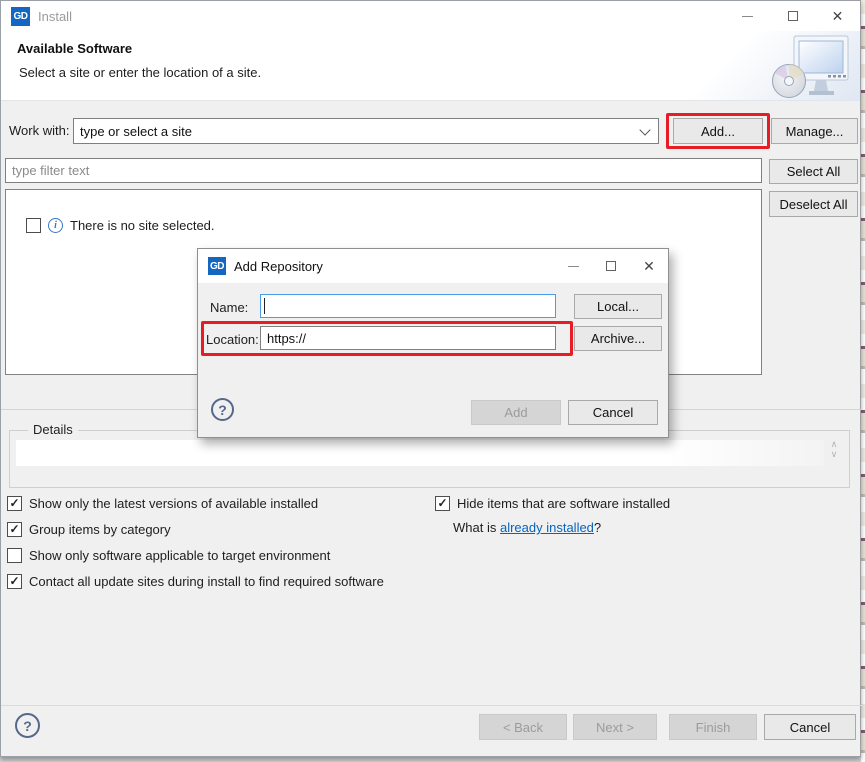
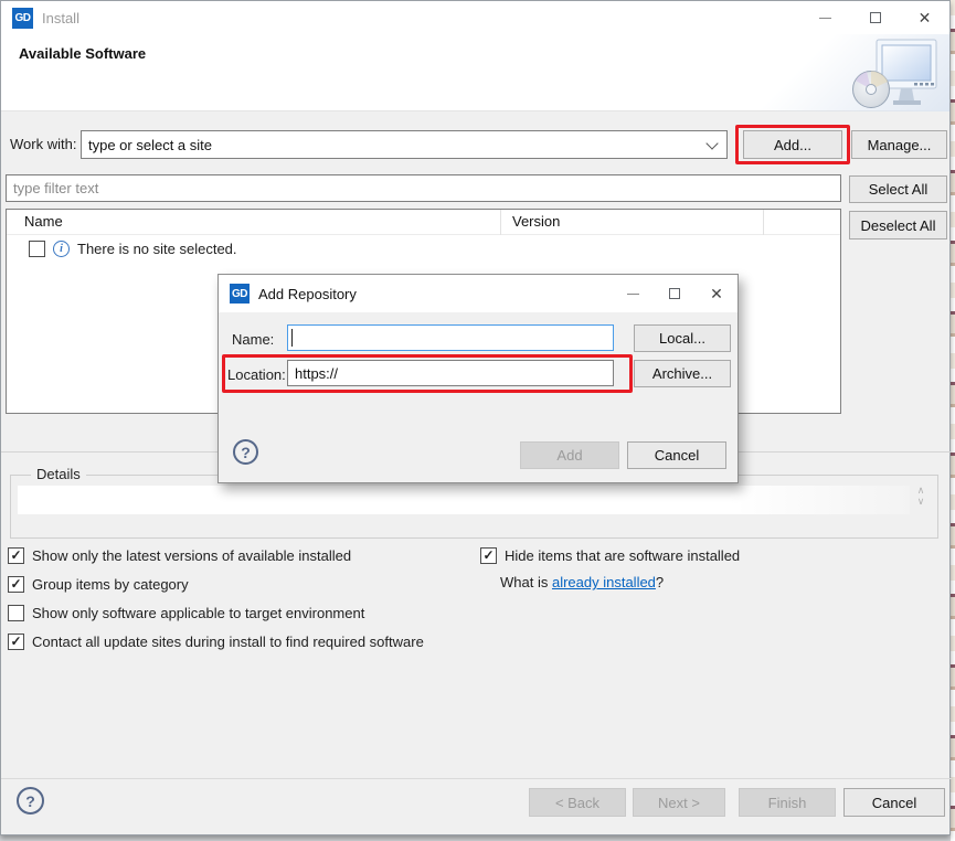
  GD
  Install
  ✕
  Available Software
- Select a site or enter the location of a site.
  Work with:
  type or select a site
  Add...
  Manage...
  type filter text
  Select All
  Deselect All
+ Name
+ Version
  i
  There is no site selected.
  Details
  ∧
  ∨
  ✓
  Show only the latest versions of available installed
  ✓
  Group items by category
  Show only software applicable to target environment
  ✓
  Contact all update sites during install to find required software
  ✓
  Hide items that are software installed
  What is already installed?
  ?
  < Back
  Next >
  Finish
  Cancel
  GD
  Add Repository
  ✕
  Name:
  Local...
  Location:
  https://
  Archive...
  ?
  Add
  Cancel
